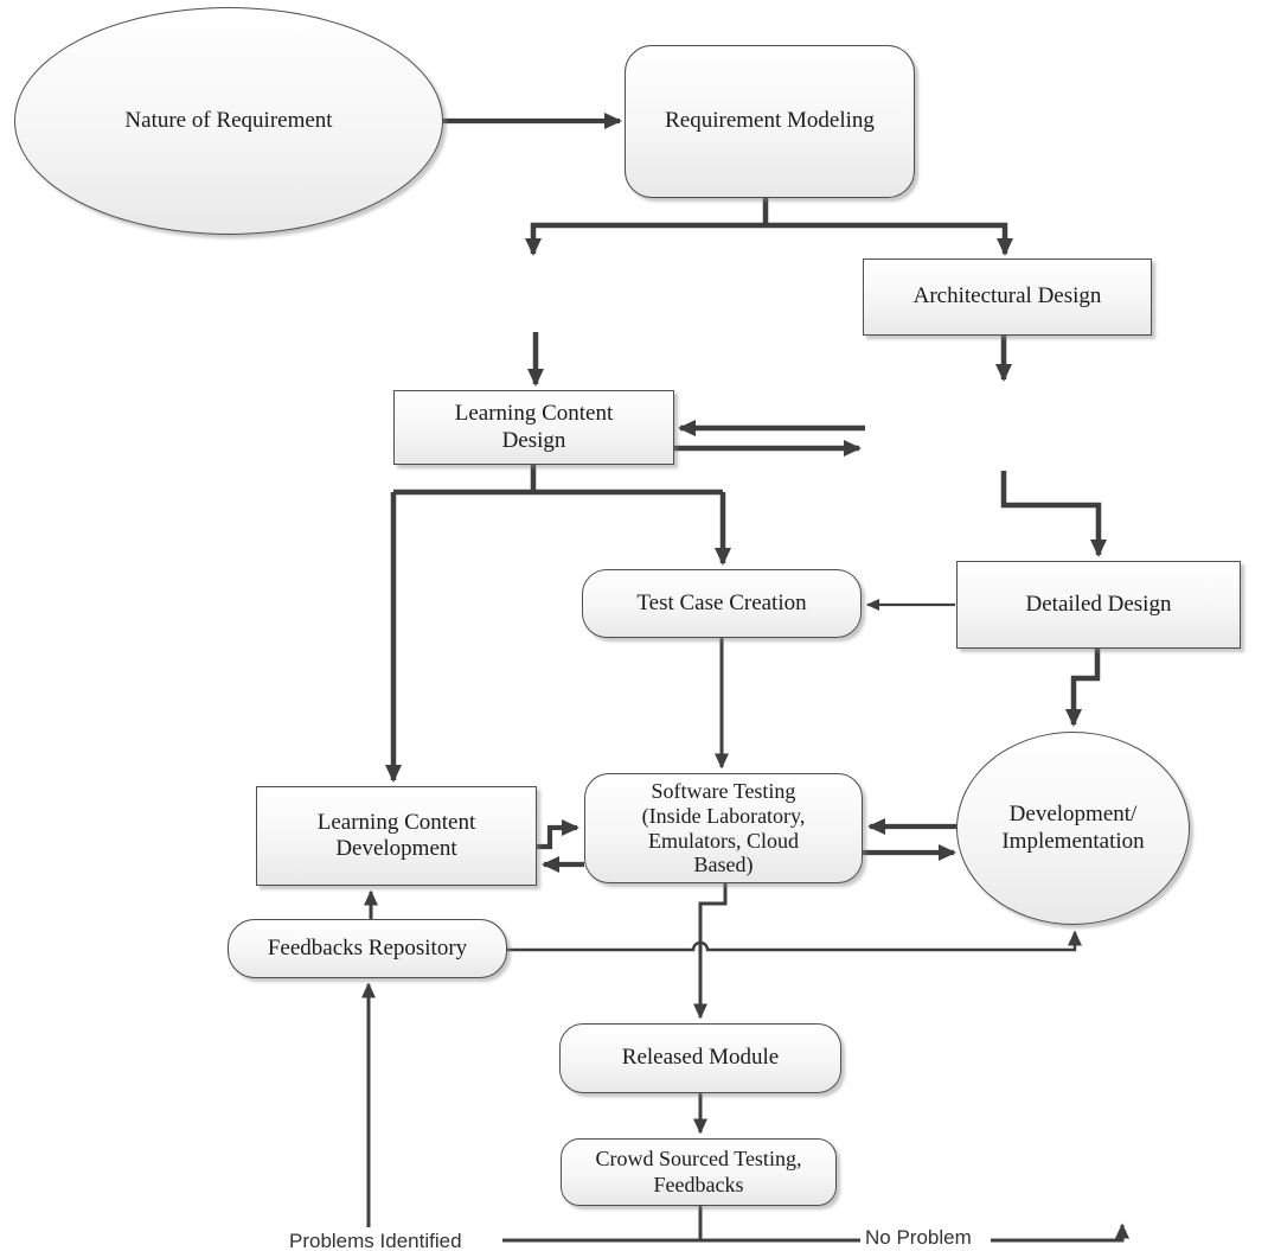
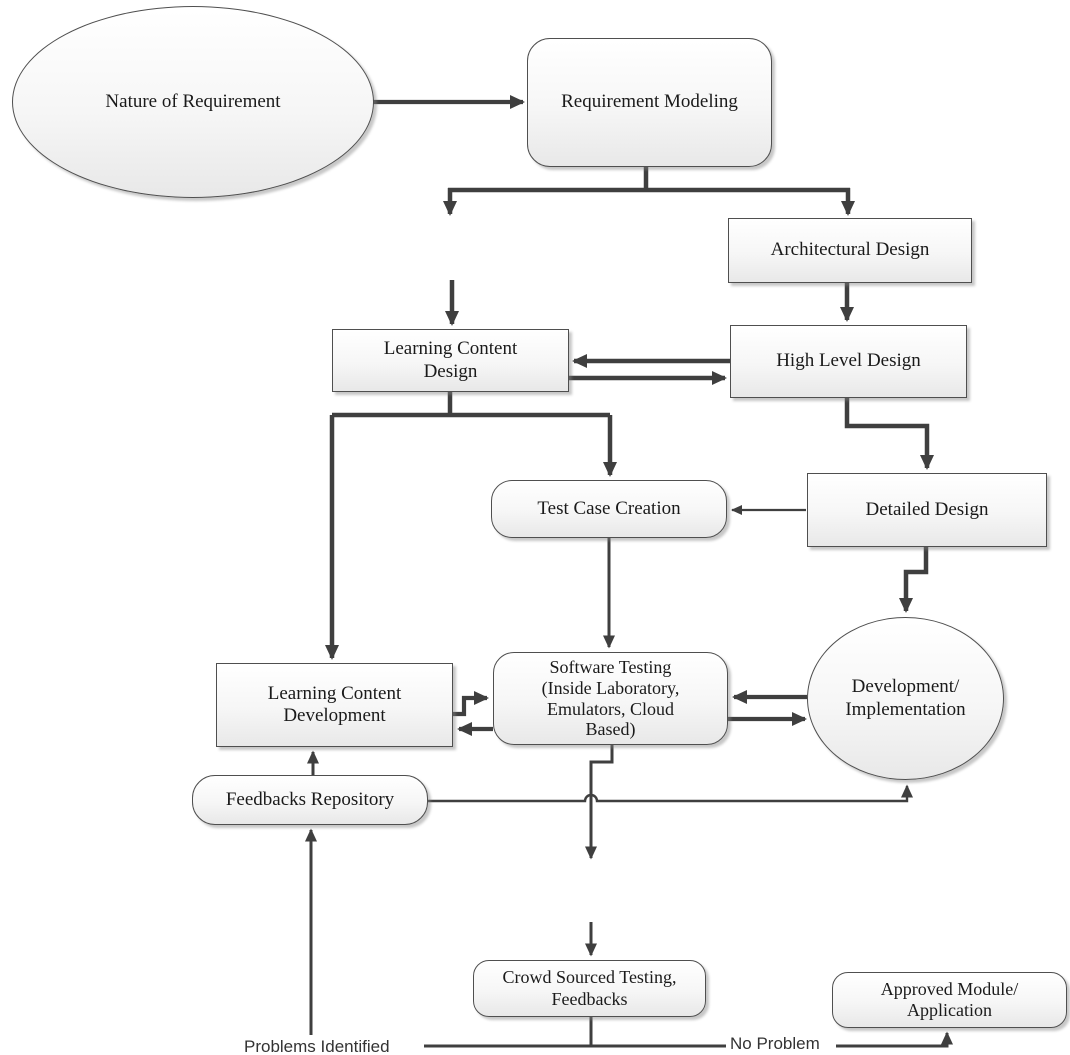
  Nature of Requirement
  Requirement Modeling
  Architectural Design
  Learning Content
  Design
+ High Level Design
  Test Case Creation
  Detailed Design
  Learning Content
  Development
  Software Testing
  (Inside Laboratory,
  Emulators, Cloud
  Based)
  Development/
  Implementation
  Feedbacks Repository
- Released Module
  Crowd Sourced Testing,
  Feedbacks
+ Approved Module/
+ Application
  Problems Identified
  No Problem
